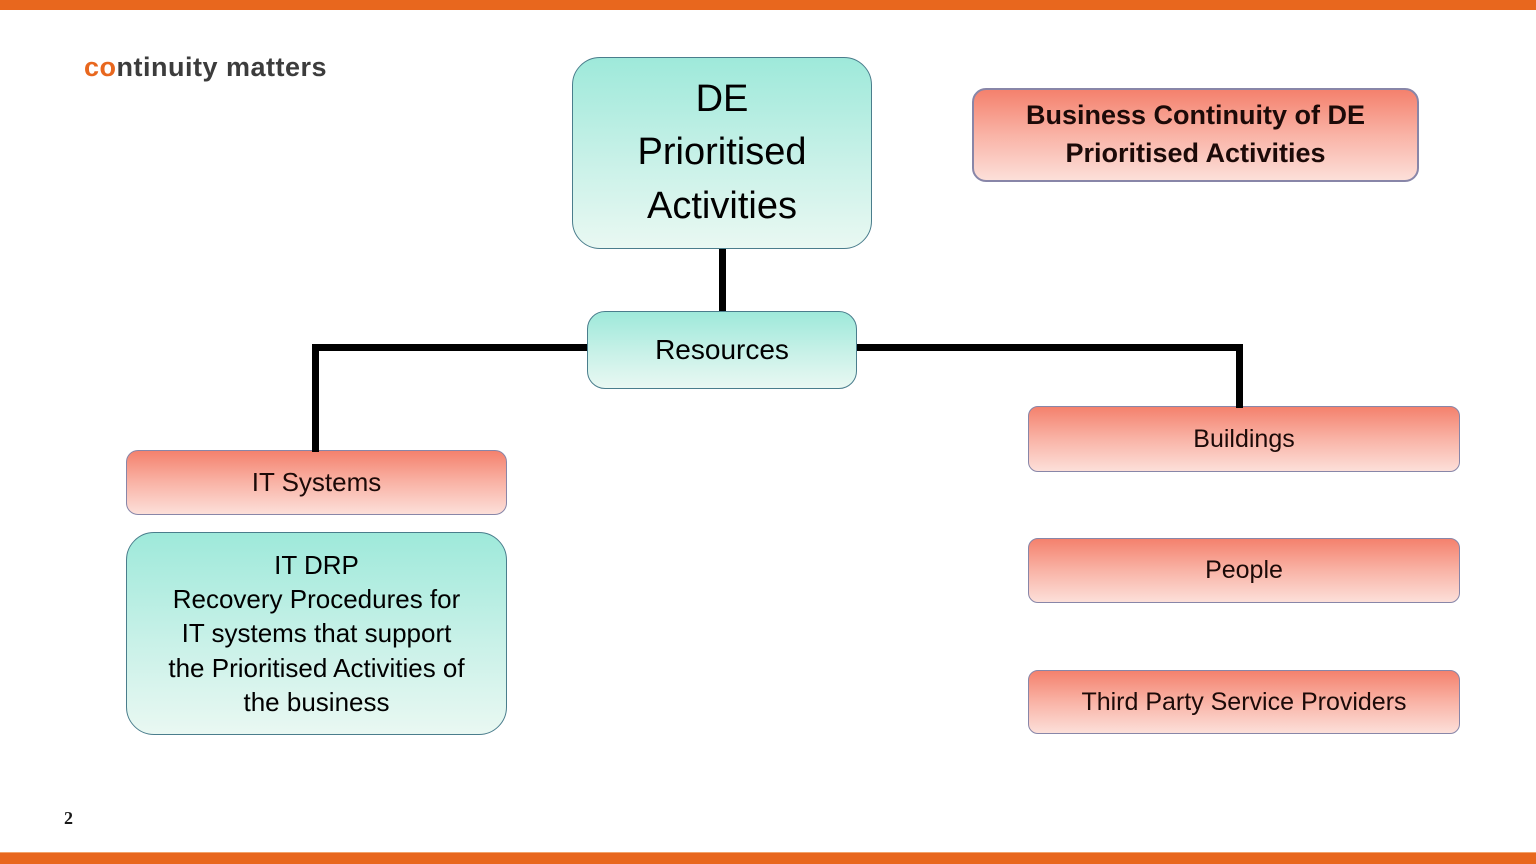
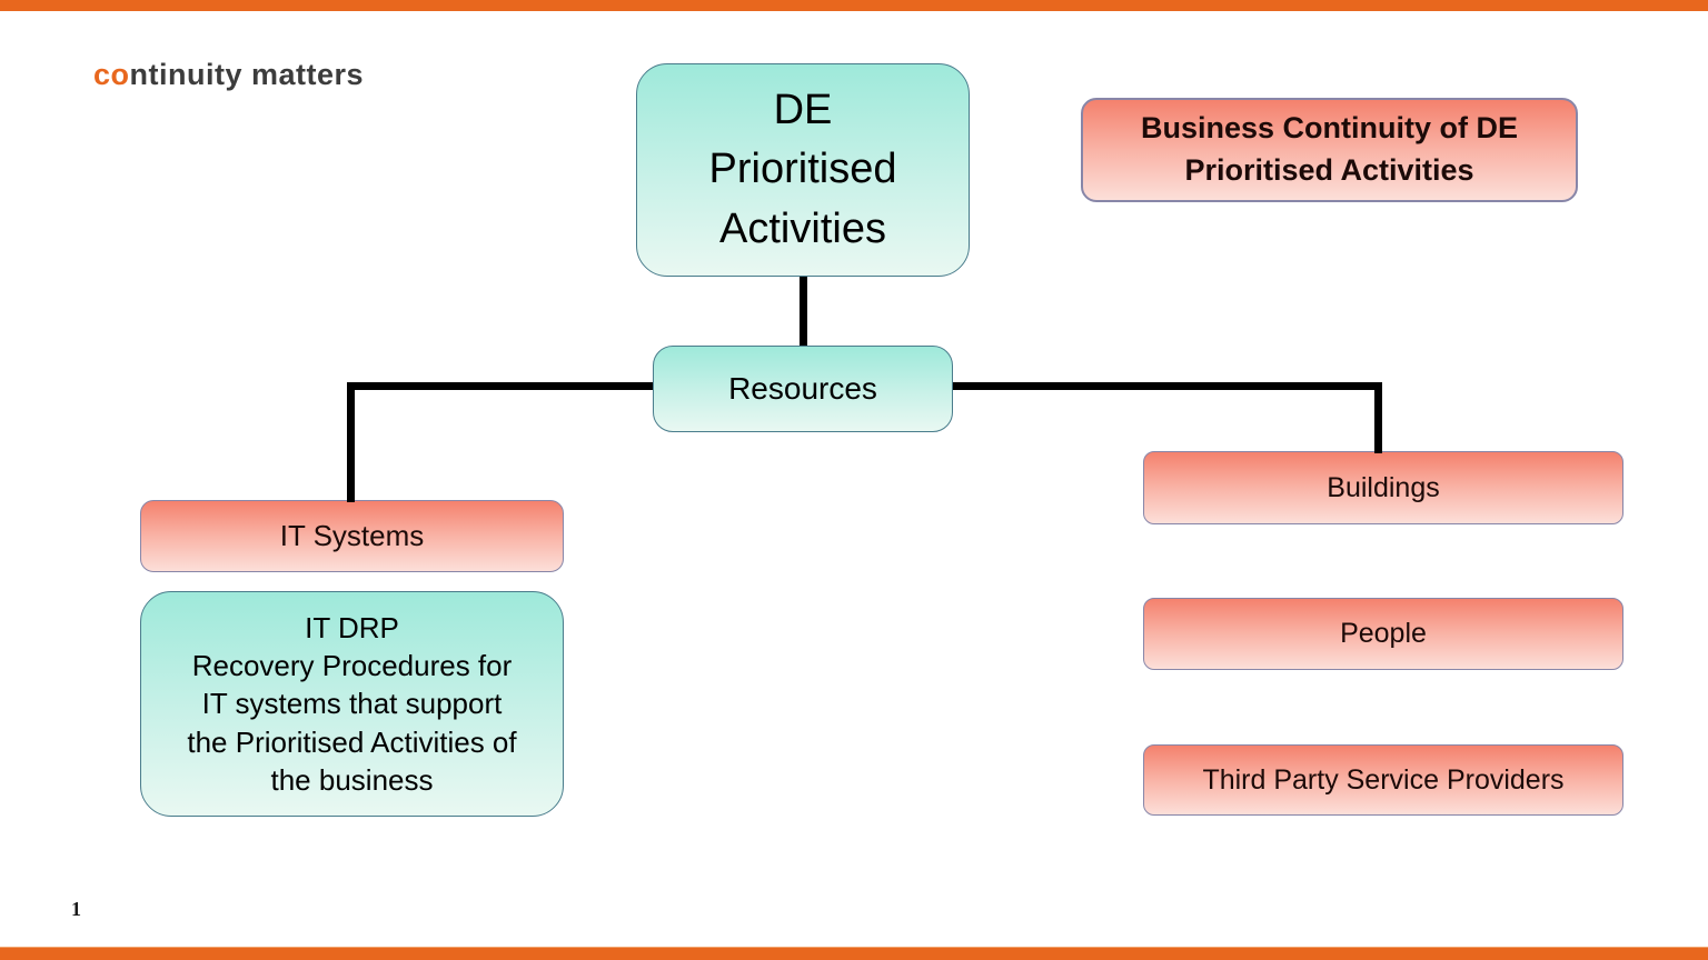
  continuity matters
  DE
  Prioritised
  Activities
  Business Continuity of DE
  Prioritised Activities
  Resources
  IT Systems
  IT DRP
  Recovery Procedures for
  IT systems that support
  the Prioritised Activities of
  the business
  Buildings
  People
  Third Party Service Providers
- 2
+ 1
